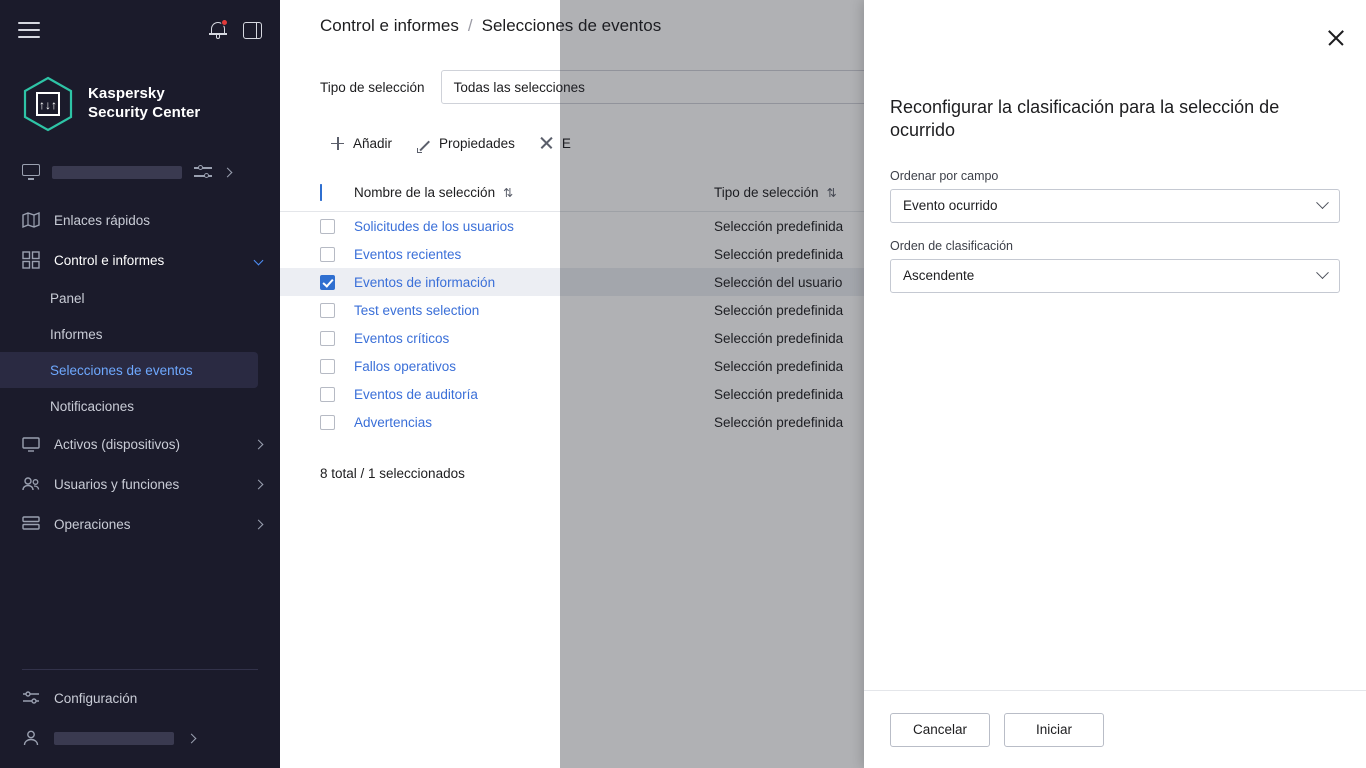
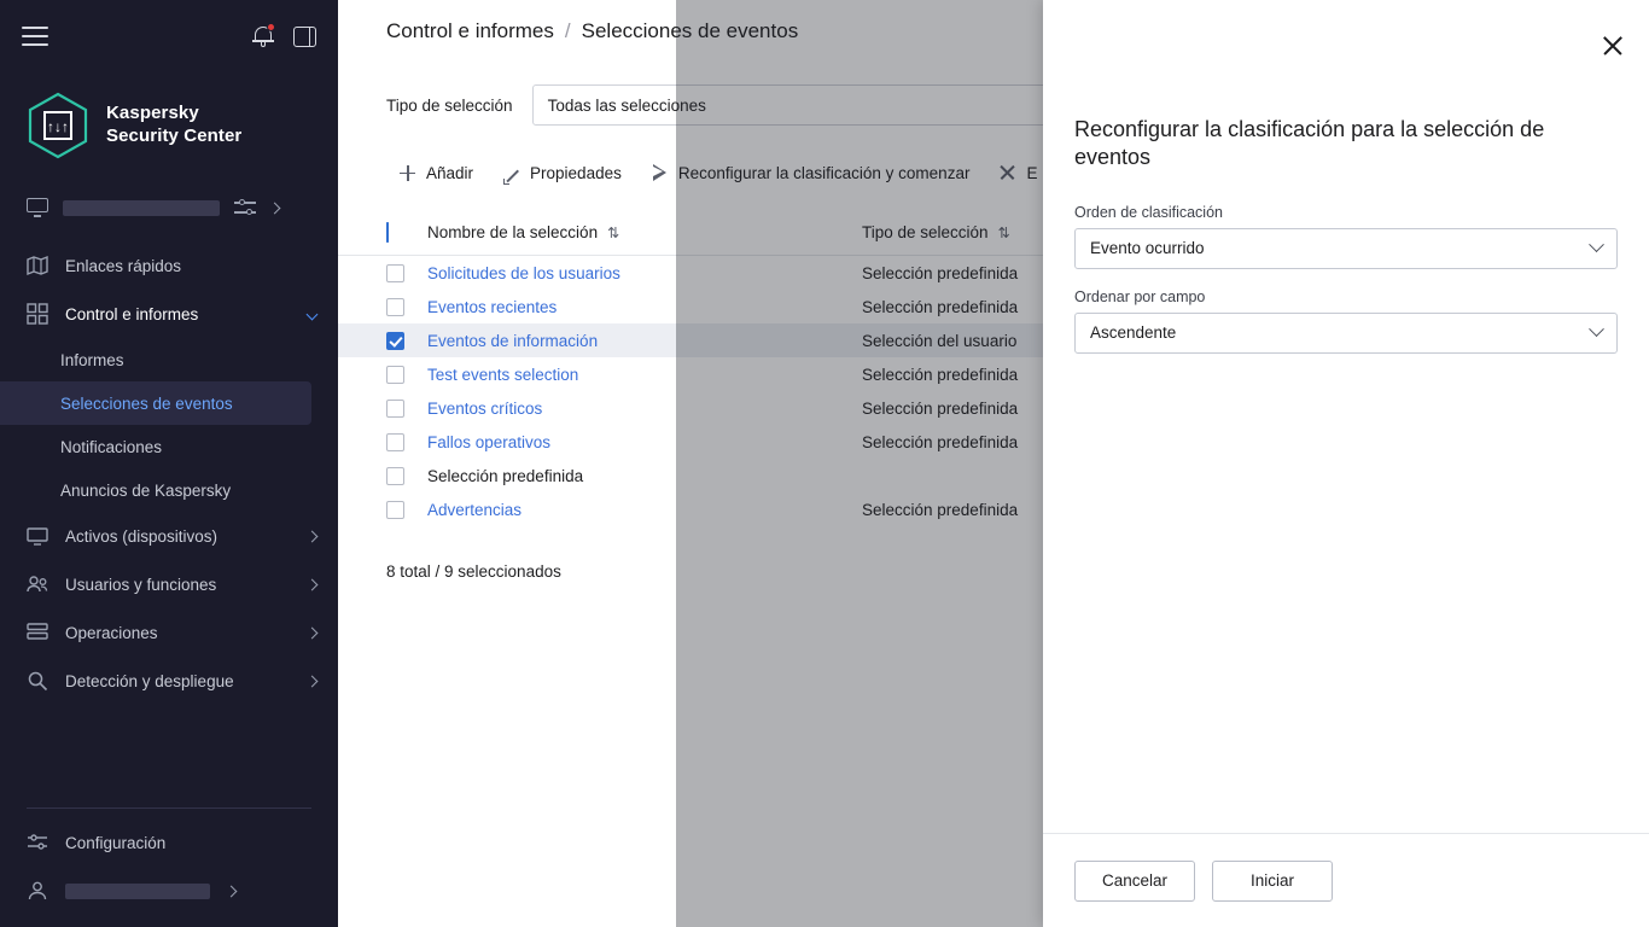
  ↑↓↑
  Kaspersky
  Security Center
  Enlaces rápidos
  Control e informes
- Panel
  Informes
  Selecciones de eventos
  Notificaciones
+ Anuncios de Kaspersky
  Activos (dispositivos)
  Usuarios y funciones
  Operaciones
+ Detección y despliegue
  Configuración
  Control e informes
  /
  Selecciones de eventos
  Tipo de selección
  Todas las selecciones
  Añadir
  Propiedades
+ Reconfigurar la clasificación y comenzar
  E
  Nombre de la selección
  ⇅
  Tipo de selección
  ⇅
  Solicitudes de los usuarios
  Selección predefinida
  Eventos recientes
  Selección predefinida
  Eventos de información
  Selección del usuario
  Test events selection
  Selección predefinida
  Eventos críticos
  Selección predefinida
  Fallos operativos
  Selección predefinida
- Eventos de auditoría
  Selección predefinida
  Advertencias
  Selección predefinida
- 8 total / 1 seleccionados
+ 8 total / 9 seleccionados
- Reconfigurar la clasificación para la selección de ocurrido
+ Reconfigurar la clasificación para la selección de eventos
- Ordenar por campo
+ Orden de clasificación
  Evento ocurrido
- Orden de clasificación
+ Ordenar por campo
  Ascendente
  Cancelar
  Iniciar
